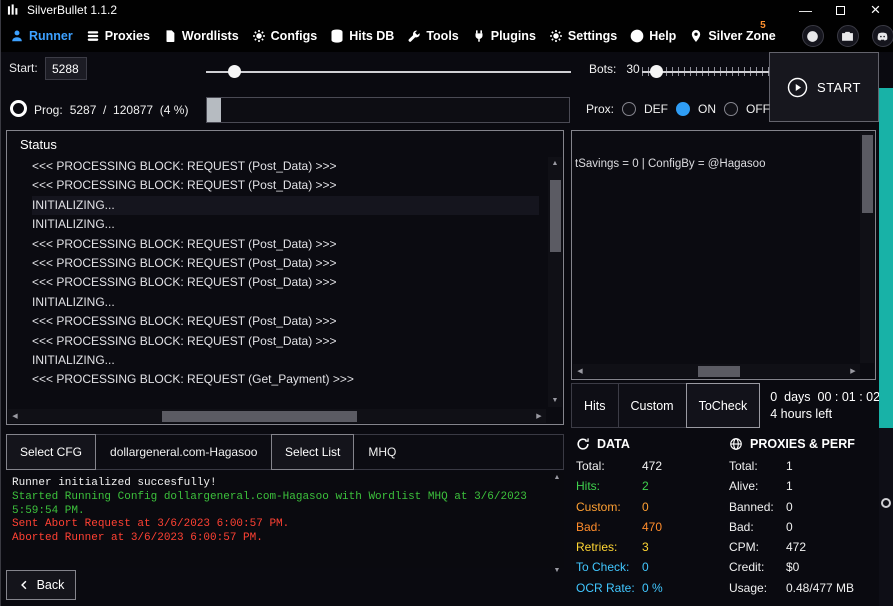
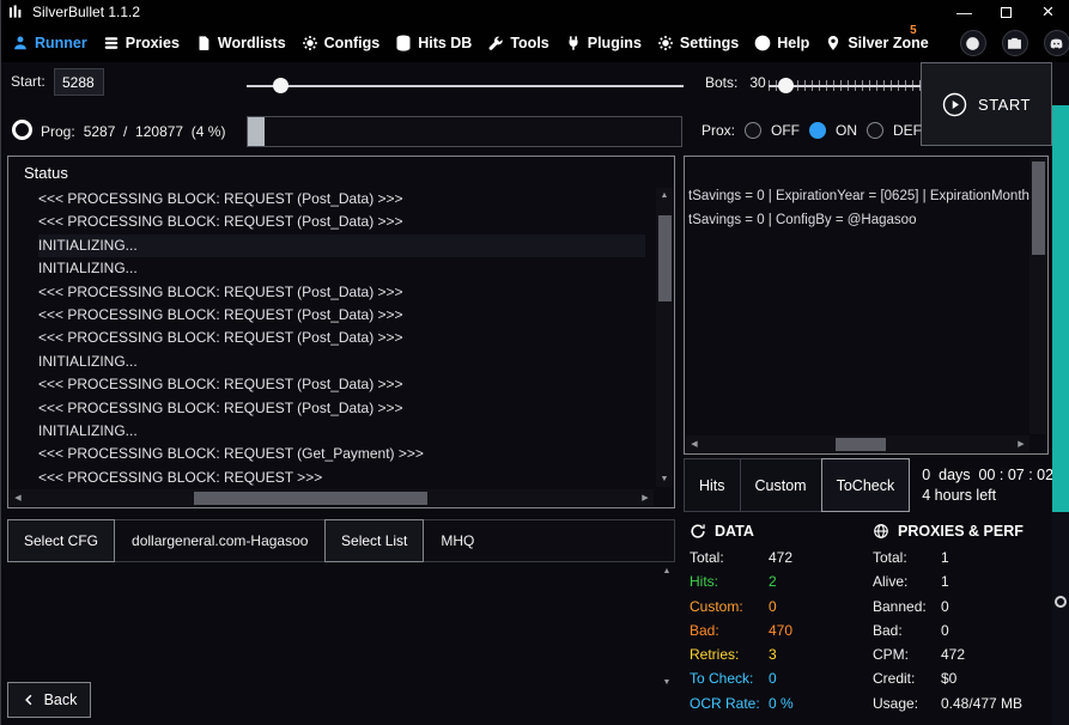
  SilverBullet 1.1.2
  —
  ×
  Runner
  Proxies
  Wordlists
  Configs
  Hits DB
  Tools
  Plugins
  Settings
  Help
  5
  Silver Zone
  Start:
  5288
  Bots:
  30
  START
  Prog:
  5287 / 120877 (4 %)
  Prox:
- DEF
+ OFF
  ON
- OFF
+ DEF
  Status
  <<< PROCESSING BLOCK: REQUEST (Post_Data) >>>
  <<< PROCESSING BLOCK: REQUEST (Post_Data) >>>
  INITIALIZING...
  INITIALIZING...
  <<< PROCESSING BLOCK: REQUEST (Post_Data) >>>
  <<< PROCESSING BLOCK: REQUEST (Post_Data) >>>
  <<< PROCESSING BLOCK: REQUEST (Post_Data) >>>
  INITIALIZING...
  <<< PROCESSING BLOCK: REQUEST (Post_Data) >>>
  <<< PROCESSING BLOCK: REQUEST (Post_Data) >>>
  INITIALIZING...
  <<< PROCESSING BLOCK: REQUEST (Get_Payment) >>>
+ <<< PROCESSING BLOCK: REQUEST >>>
+ tSavings = 0 | ExpirationYear = [0625] | ExpirationMonth
  tSavings = 0 | ConfigBy = @Hagasoo
  Hits
  Custom
  ToCheck
- 0 days 00 : 01 : 02
+ 0 days 00 : 07 : 02
  4 hours left
  Select CFG
  dollargeneral.com-Hagasoo
  Select List
  MHQ
- Runner initialized succesfully!
- Started Running Config dollargeneral.com-Hagasoo with Wordlist MHQ at 3/6/2023 5:59:54 PM.
- Sent Abort Request at 3/6/2023 6:00:57 PM.
- Aborted Runner at 3/6/2023 6:00:57 PM.
  Back
  DATA
  Total:
  472
  Hits:
  2
  Custom:
  0
  Bad:
  470
  Retries:
  3
  To Check:
  0
  OCR Rate:
  0 %
  PROXIES & PERF
  Total:
  1
  Alive:
  1
  Banned:
  0
  Bad:
  0
  CPM:
  472
  Credit:
  $0
  Usage:
  0.48/477 MB
